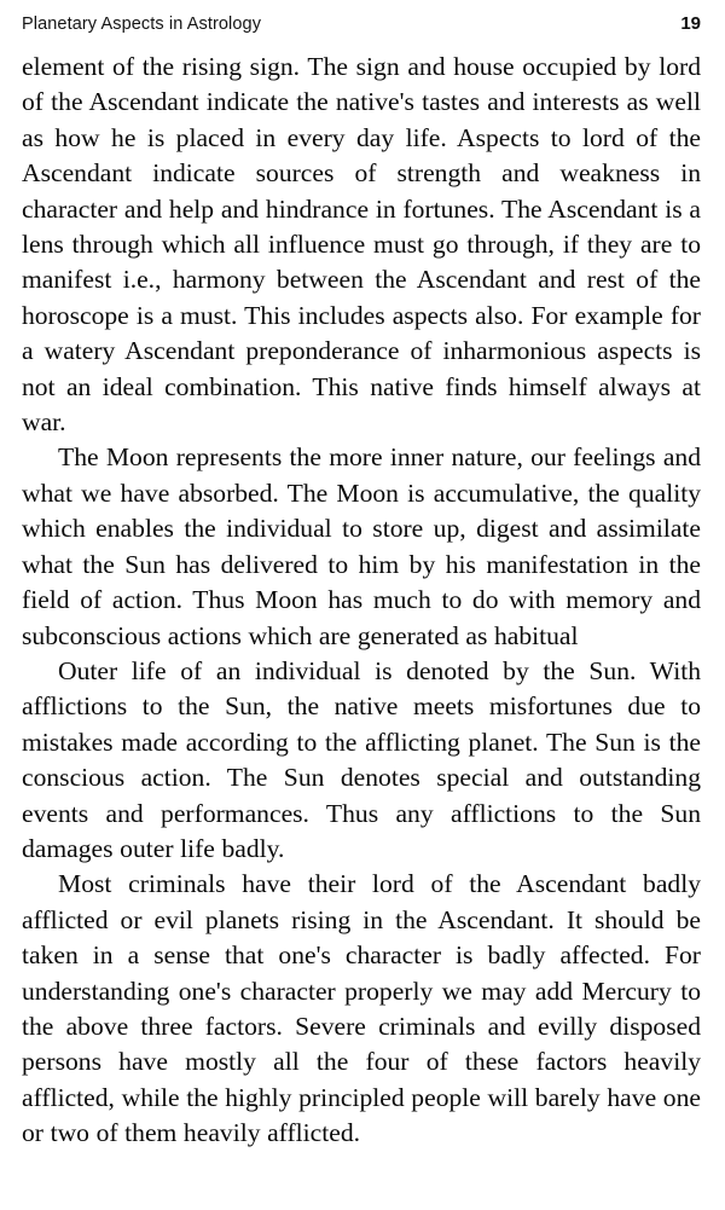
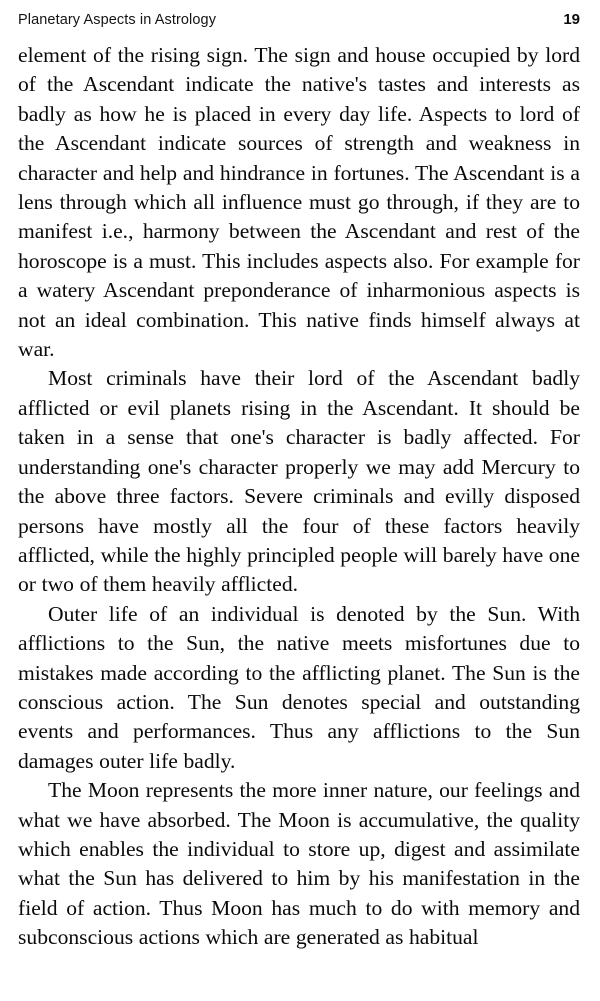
  Planetary Aspects in Astrology
  19
- element of the rising sign. The sign and house occupied by lord of the Ascendant indicate the native's tastes and interests as well as how he is placed in every day life. Aspects to lord of the Ascendant indicate sources of strength and weakness in character and help and hindrance in fortunes. The Ascendant is a lens through which all influence must go through, if they are to manifest i.e., harmony between the Ascendant and rest of the horoscope is a must. This includes aspects also. For example for a watery Ascendant preponderance of inharmonious aspects is not an ideal combination. This native finds himself always at war.
+ element of the rising sign. The sign and house occupied by lord of the Ascendant indicate the native's tastes and interests as badly as how he is placed in every day life. Aspects to lord of the Ascendant indicate sources of strength and weakness in character and help and hindrance in fortunes. The Ascendant is a lens through which all influence must go through, if they are to manifest i.e., harmony between the Ascendant and rest of the horoscope is a must. This includes aspects also. For example for a watery Ascendant preponderance of inharmonious aspects is not an ideal combination. This native finds himself always at war.
- The Moon represents the more inner nature, our feelings and what we have absorbed. The Moon is accumulative, the quality which enables the individual to store up, digest and assimilate what the Sun has delivered to him by his manifestation in the field of action. Thus Moon has much to do with memory and subconscious actions which are generated as habitual
+ Most criminals have their lord of the Ascendant badly afflicted or evil planets rising in the Ascendant. It should be taken in a sense that one's character is badly affected. For understanding one's character properly we may add Mercury to the above three factors. Severe criminals and evilly disposed persons have mostly all the four of these factors heavily afflicted, while the highly principled people will barely have one or two of them heavily afflicted.
  Outer life of an individual is denoted by the Sun. With afflictions to the Sun, the native meets misfortunes due to mistakes made according to the afflicting planet. The Sun is the conscious action. The Sun denotes special and outstanding events and performances. Thus any afflictions to the Sun damages outer life badly.
- Most criminals have their lord of the Ascendant badly afflicted or evil planets rising in the Ascendant. It should be taken in a sense that one's character is badly affected. For understanding one's character properly we may add Mercury to the above three factors. Severe criminals and evilly disposed persons have mostly all the four of these factors heavily afflicted, while the highly principled people will barely have one or two of them heavily afflicted.
+ The Moon represents the more inner nature, our feelings and what we have absorbed. The Moon is accumulative, the quality which enables the individual to store up, digest and assimilate what the Sun has delivered to him by his manifestation in the field of action. Thus Moon has much to do with memory and subconscious actions which are generated as habitual
